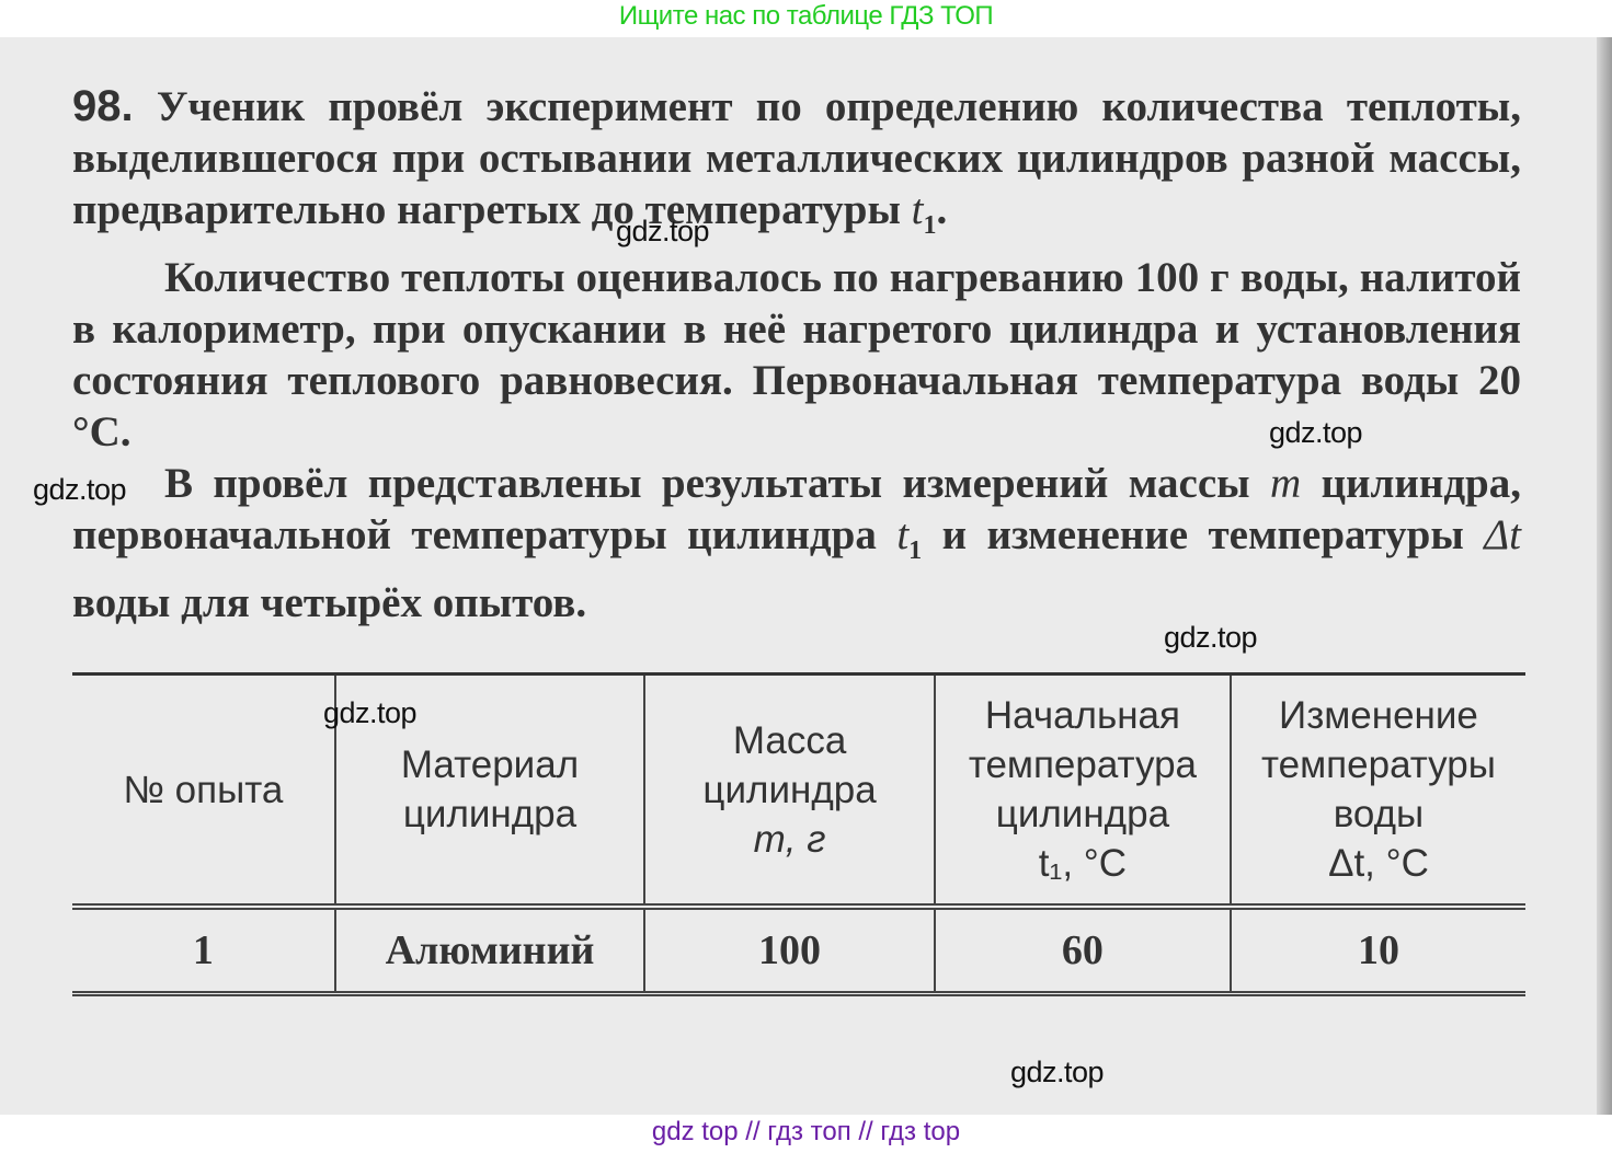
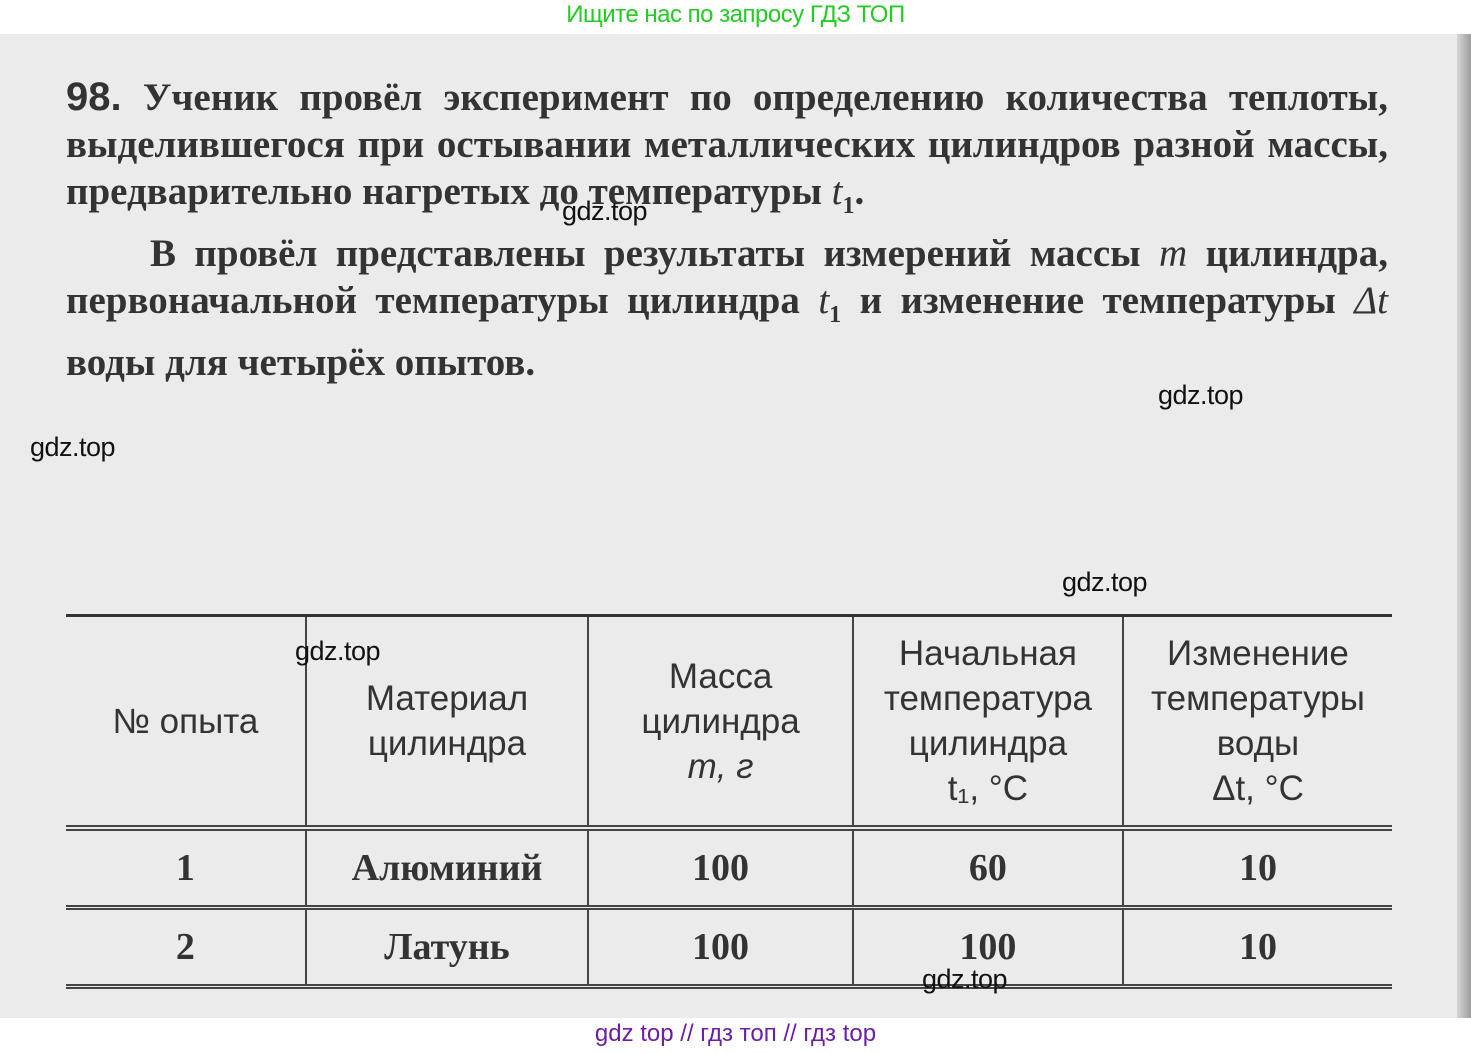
- Ищите нас по таблице ГДЗ ТОП
+ Ищите нас по запросу ГДЗ ТОП
  98. Ученик провёл эксперимент по определению количества теплоты, выделившегося при остывании металлических цилиндров разной массы, предварительно нагретых до температуры t1.
- Количество теплоты оценивалось по нагреванию 100 г воды, налитой в калориметр, при опускании в неё нагретого цилиндра и установления состояния теплового равновесия. Первоначальная температура воды 20 °С.
  В провёл представлены результаты измерений массы m цилиндра, первоначальной температуры цилиндра t1 и изменение температуры Δt воды для четырёх опытов.
  № опыта	Материал цилиндра	Масса цилиндраm, г	Начальная температура цилиндраt₁, °С	Изменение температуры водыΔt, °С
  1	Алюминий	100	60	10
+ 2	Латунь	100	100	10
  gdz.top
  gdz.top
  gdz.top
  gdz.top
  gdz.top
  gdz.top
  gdz top // гдз топ // гдз top
